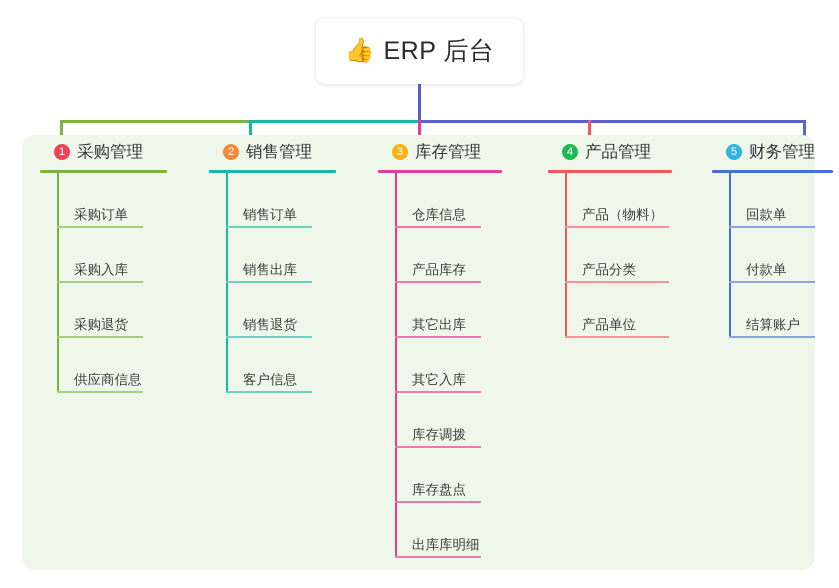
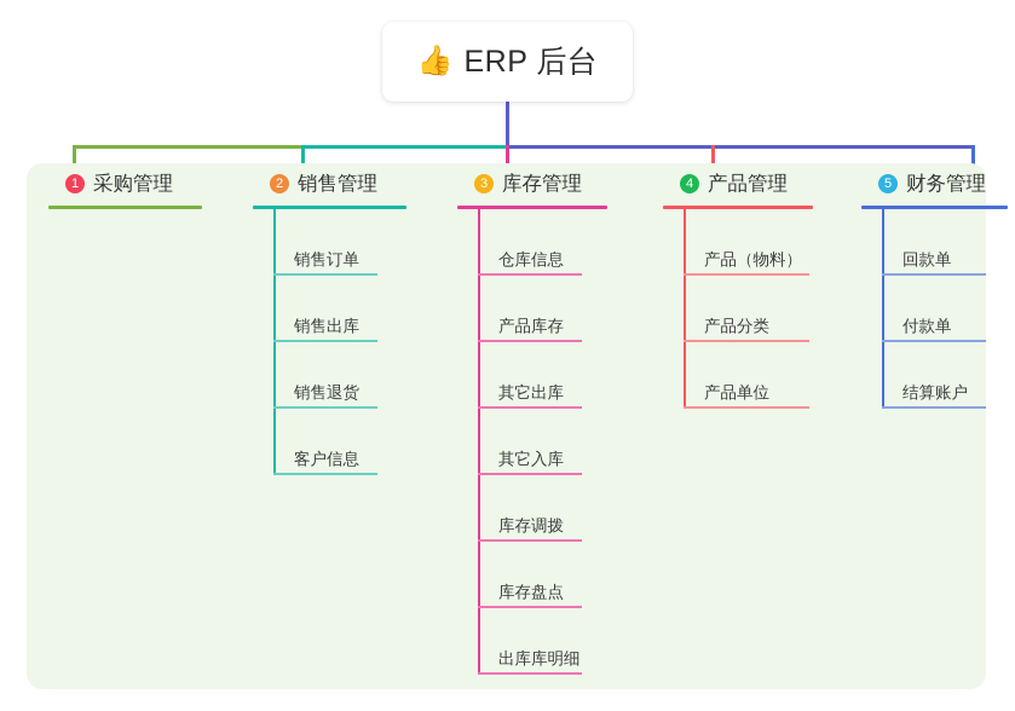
  👍
  ERP 后台
  1
  采购管理
- 采购订单
- 采购入库
- 采购退货
- 供应商信息
  2
  销售管理
  销售订单
  销售出库
  销售退货
  客户信息
  3
  库存管理
  仓库信息
  产品库存
  其它出库
  其它入库
  库存调拨
  库存盘点
  出库库明细
  4
  产品管理
  产品（物料）
  产品分类
  产品单位
  5
  财务管理
  回款单
  付款单
  结算账户
